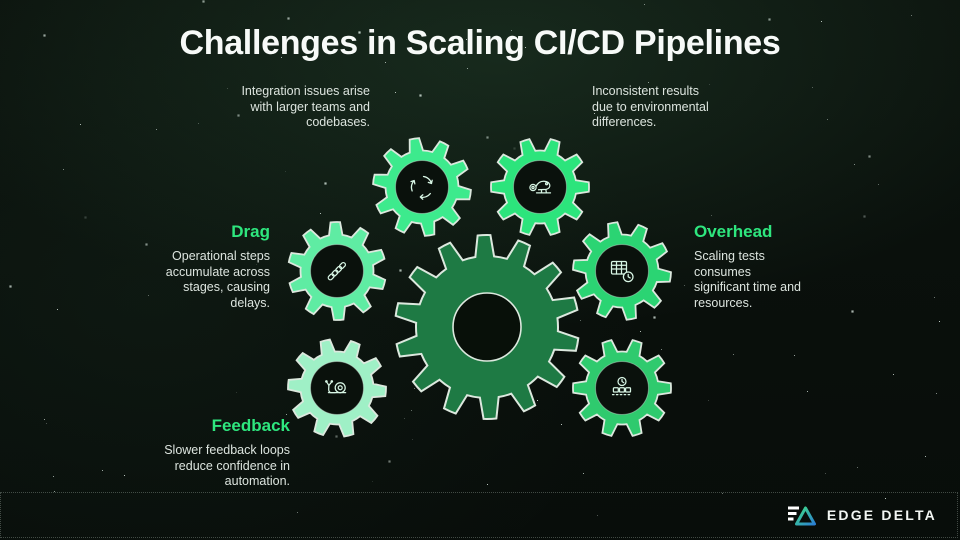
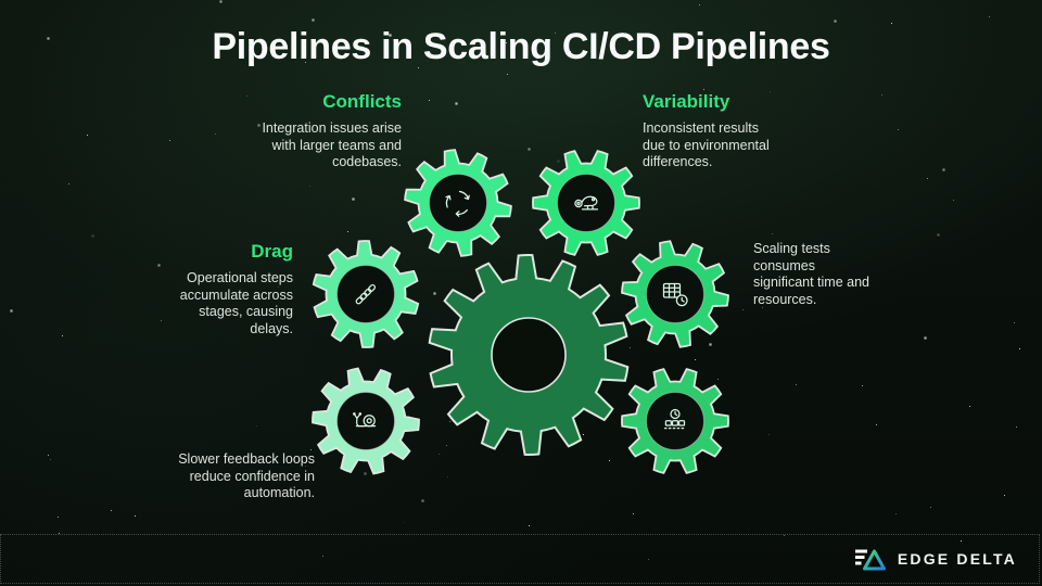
- Challenges in Scaling CI/CD Pipelines
+ Pipelines in Scaling CI/CD Pipelines
+ Conflicts
  Integration issues arise
  with larger teams and
  codebases.
+ Variability
  Inconsistent results
  due to environmental
  differences.
  Drag
  Operational steps
  accumulate across
  stages, causing
  delays.
- Overhead
  Scaling tests
  consumes
  significant time and
  resources.
- Feedback
  Slower feedback loops
  reduce confidence in
  automation.
  EDGE DELTA
